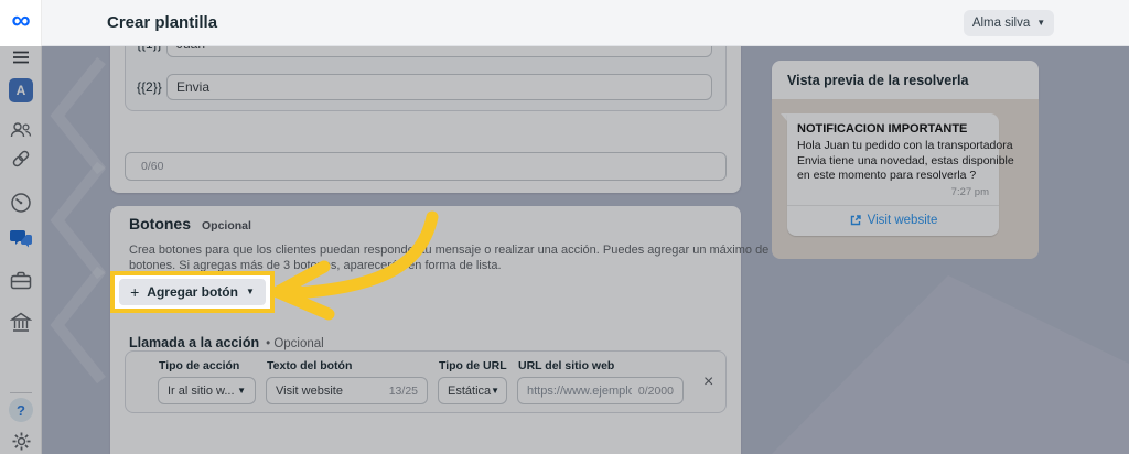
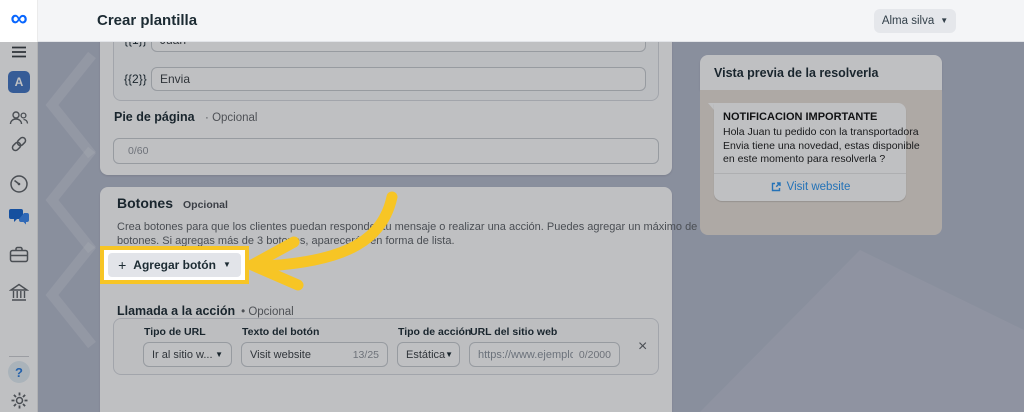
  {{2}}
  Envia
+ Pie de página · Opcional
  0/60
  Botones
  Opcional
  Crea botones para que los clientes puedan respondu mensaje o realizar una acción. Puedes agregar un máximo de
  botones. Si agregas más de 3 bots, aparece en forma de lista.
  Llamada a la acción
  • Opcional
- Tipo de acción
+ Tipo de URL
  Texto del botón
- Tipo de URL
+ Tipo de acción
  URL del sitio web
  Ir al sitio w...
  ▼
  Visit website
  13/25
  Estática
  ▼
  https://www.ejemplo
  0/2000
  ×
  Vista previa de la resolverla
  NOTIFICACION IMPORTANTE
  Hola Juan tu pedido con la transporta
  Envia tiene una novedad, estas dispo
  en este momento para resolverla ?
- 7:27 pm
  Visit website
  Crear plantilla
  Alma silva
  ▼
  ∞
  A
  ?
  +
  Agregar botón
  ▼
